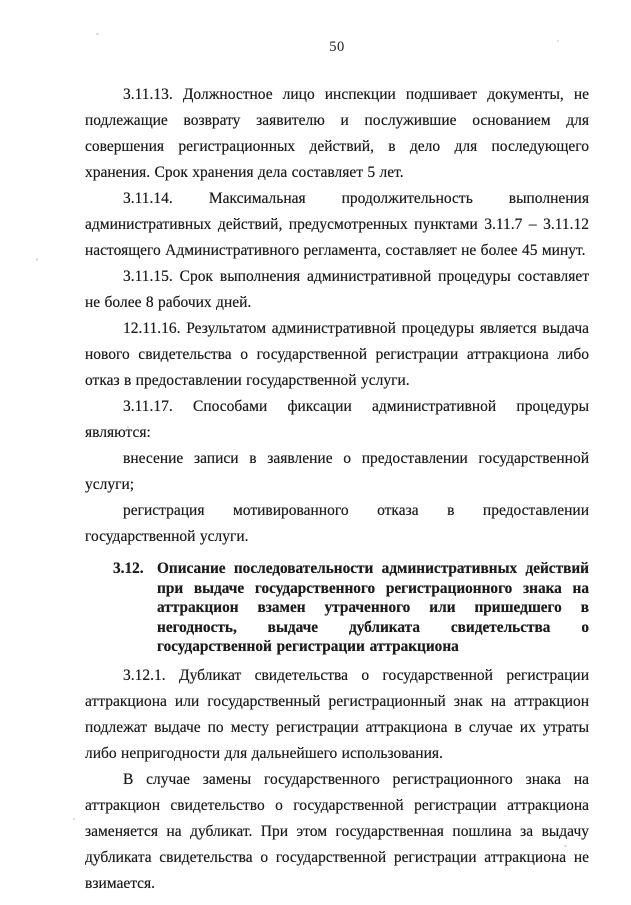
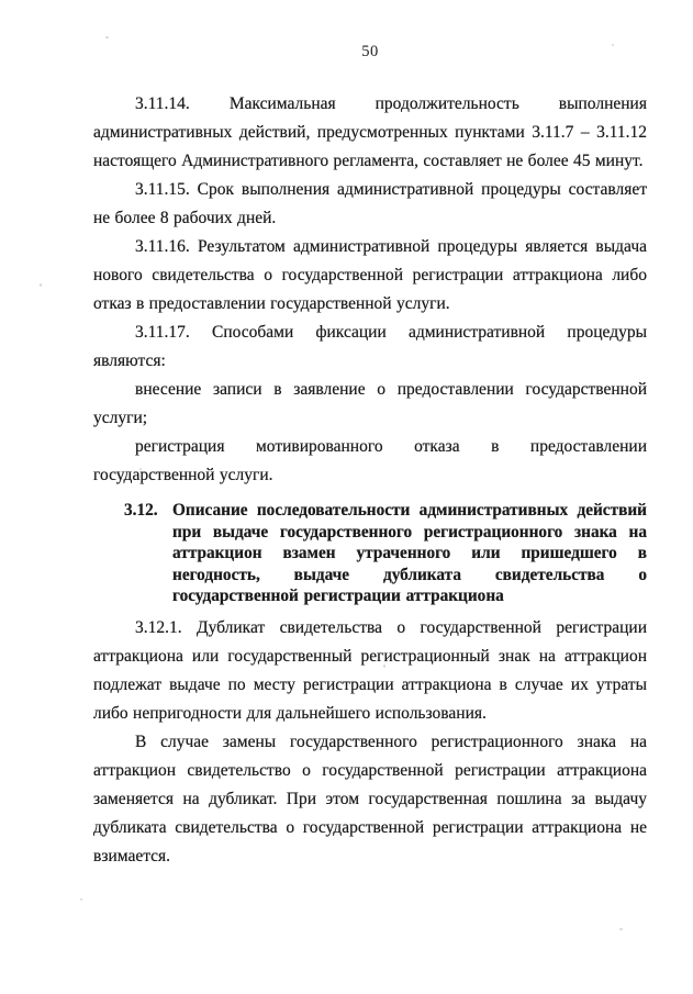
  50
- 3.11.13. Должностное лицо инспекции подшивает документы, не подлежащие возврату заявителю и послужившие основанием для совершения регистрационных действий, в дело для последующего хранения. Срок хранения дела составляет 5 лет.
  3.11.14. Максимальная продолжительность выполнения административных действий, предусмотренных пунктами 3.11.7 – 3.11.12 настоящего Административного регламента, составляет не более 45 минут.
  3.11.15. Срок выполнения административной процедуры составляет не более 8 рабочих дней.
- 12.11.16. Результатом административной процедуры является выдача нового свидетельства о государственной регистрации аттракциона либо отказ в предоставлении государственной услуги.
+ 3.11.16. Результатом административной процедуры является выдача нового свидетельства о государственной регистрации аттракциона либо отказ в предоставлении государственной услуги.
  3.11.17. Способами фиксации административной процедуры являются:
  внесение записи в заявление о предоставлении государственной услуги;
  регистрация мотивированного отказа в предоставлении государственной услуги.
  3.12.
  Описание последовательности административных действий при выдаче государственного регистрационного знака на аттракцион взамен утраченного или пришедшего в негодность, выдаче дубликата свидетельства о государственной регистрации аттракциона
  3.12.1. Дубликат свидетельства о государственной регистрации аттракциона или государственный регистрационный знак на аттракцион подлежат выдаче по месту регистрации аттракциона в случае их утраты либо непригодности для дальнейшего использования.
  В случае замены государственного регистрационного знака на аттракцион свидетельство о государственной регистрации аттракциона заменяется на дубликат. При этом государственная пошлина за выдачу дубликата свидетельства о государственной регистрации аттракциона не взимается.
